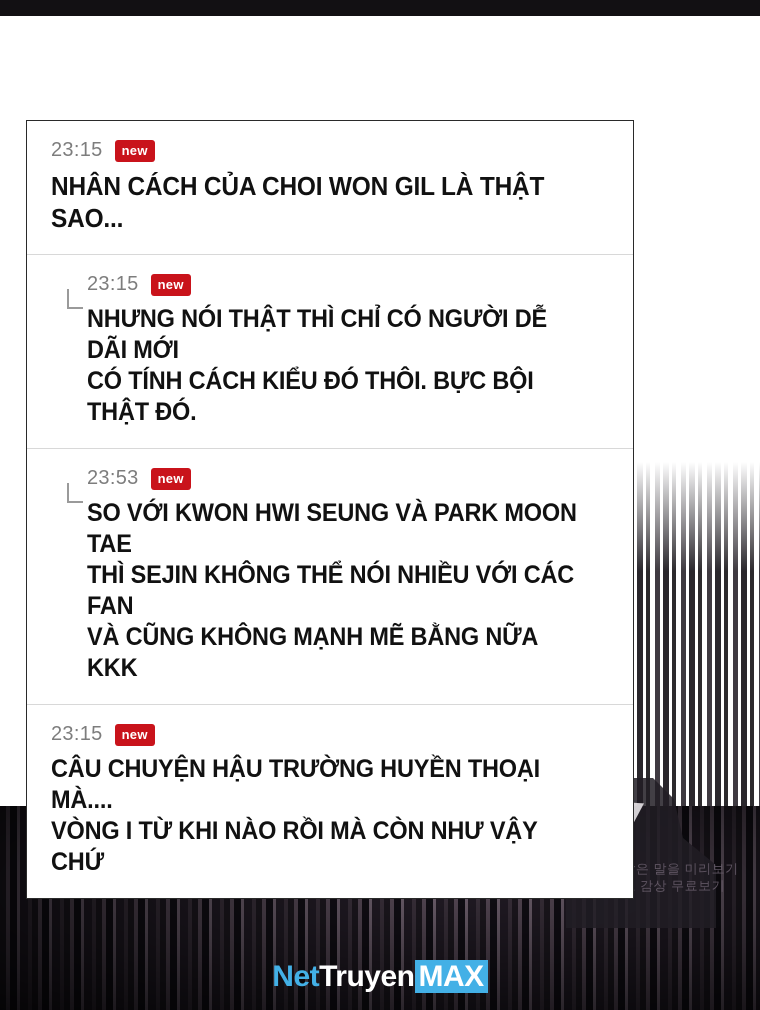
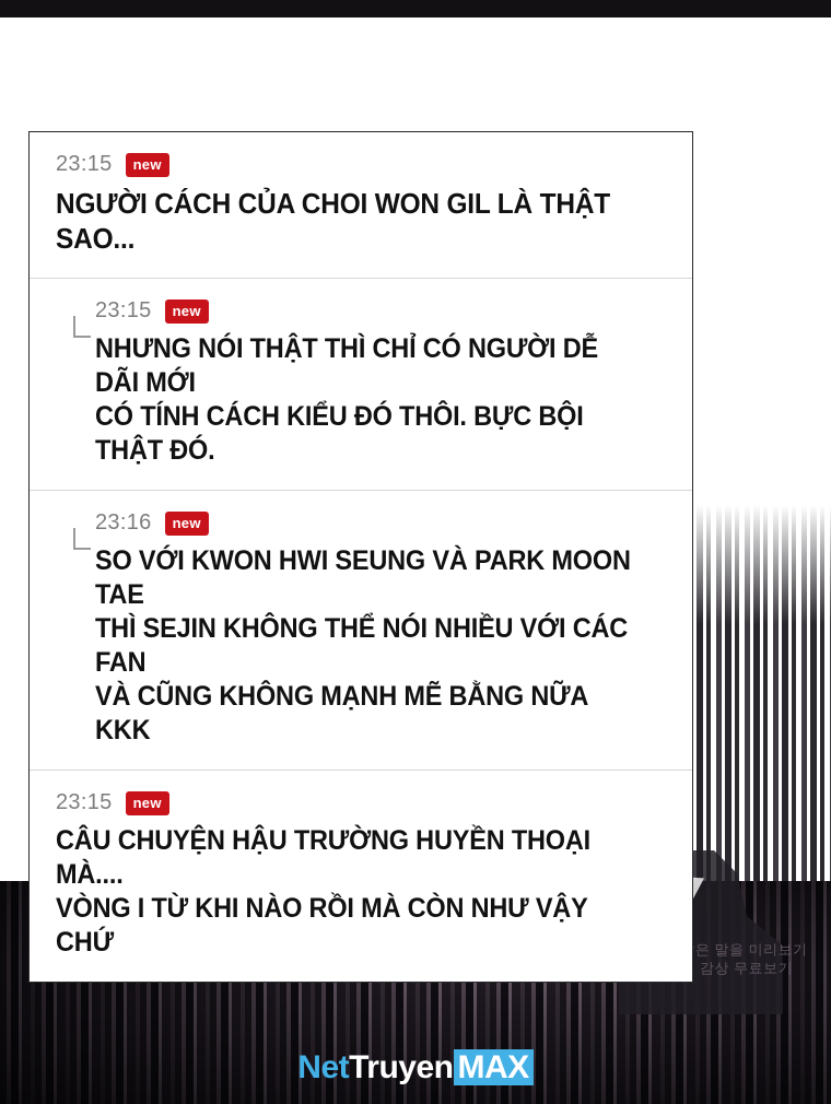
  은 말을 미리보기 감상 무료보기
  23:15
  new
- NHÂN CÁCH CỦA CHOI WON GIL LÀ THẬT SAO...
+ NGƯỜI CÁCH CỦA CHOI WON GIL LÀ THẬT SAO...
  23:15
  new
  NHƯNG NÓI THẬT THÌ CHỈ CÓ NGƯỜI DỄ DÃI MỚI
  CÓ TÍNH CÁCH KIỂU ĐÓ THÔI. BỰC BỘI THẬT ĐÓ.
- 23:53
+ 23:16
  new
  SO VỚI KWON HWI SEUNG VÀ PARK MOON TAE
  THÌ SEJIN KHÔNG THỂ NÓI NHIỀU VỚI CÁC FAN
  VÀ CŨNG KHÔNG MẠNH MẼ BẰNG NỮA KKK
  23:15
  new
  CÂU CHUYỆN HẬU TRƯỜNG HUYỀN THOẠI MÀ....
  VÒNG I TỪ KHI NÀO RỒI MÀ CÒN NHƯ VẬY CHỨ
  NetTruyen MAX
